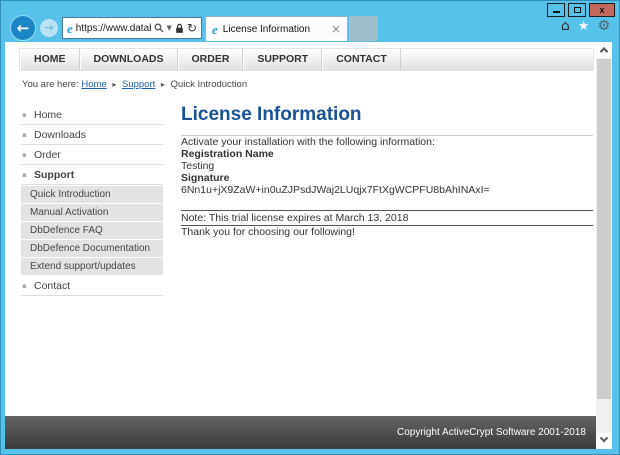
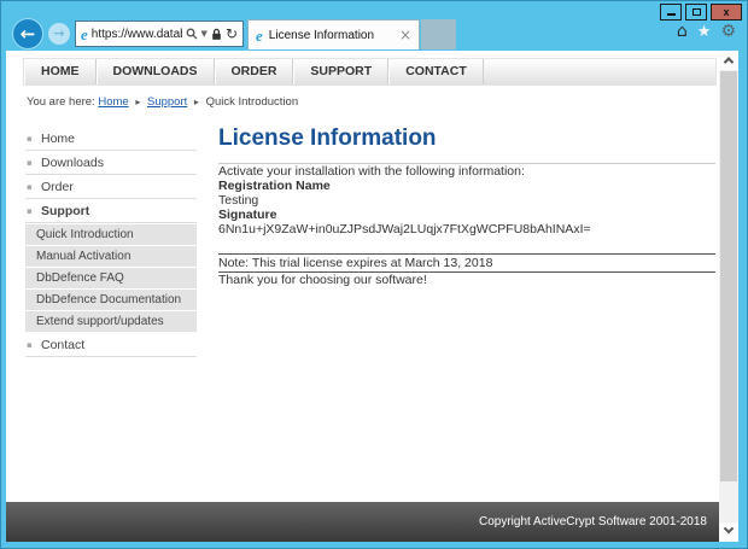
  x
  ←
  →
  e
  https://www.data
  ▼
  ↻
  e
  License Information
  ×
  ⌂
  ★
  ⚙
  HOME
  DOWNLOADS
  ORDER
  SUPPORT
  CONTACT
  You are here: Home ▸ Support ▸ Quick Introduction
  ▪
  Home
  ▪
  Downloads
  ▪
  Order
  ▪
  Support
  Quick Introduction
  Manual Activation
  DbDefence FAQ
  DbDefence Documentation
  Extend support/updates
  ▪
  Contact
  License Information
  Activate your installation with the following information:
  Registration Name
  Testing
  Signature
  6Nn1u+jX9ZaW+in0uZJPsdJWaj2LUqjx7FtXgWCPFU8bAhINAxI=
  Note: This trial license expires at March 13, 2018
- Thank you for choosing our following!
+ Thank you for choosing our software!
  Copyright ActiveCrypt Software 2001-2018
